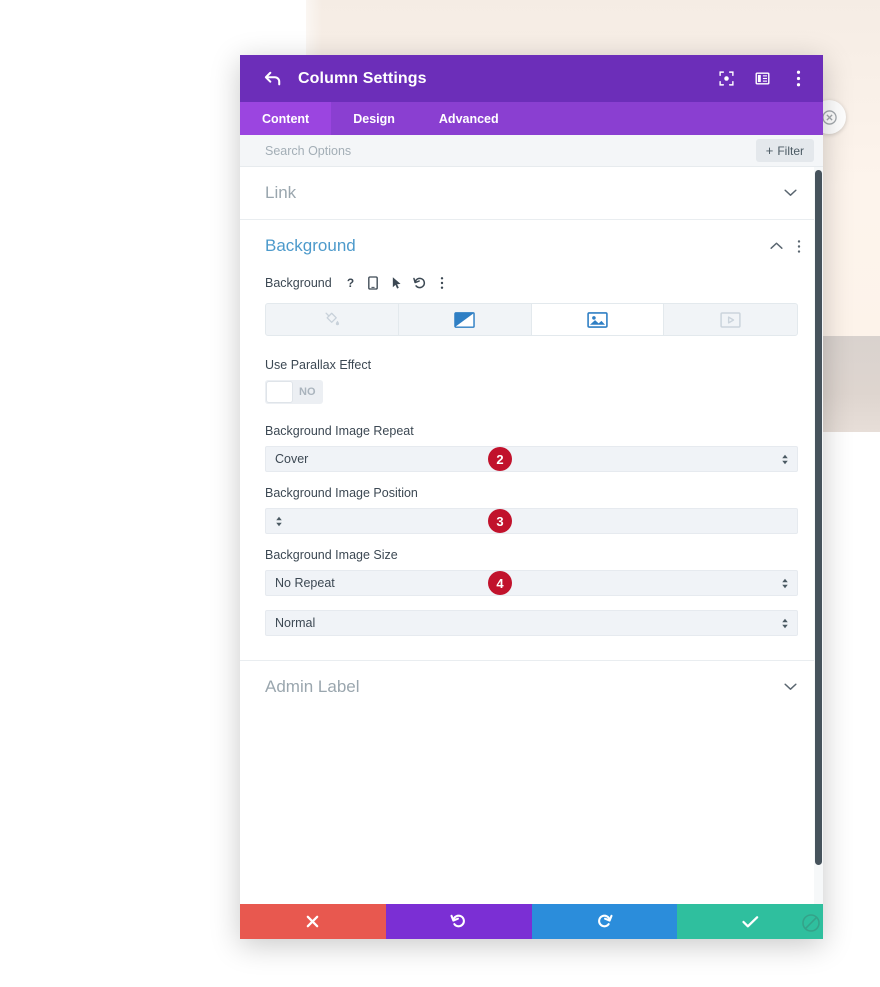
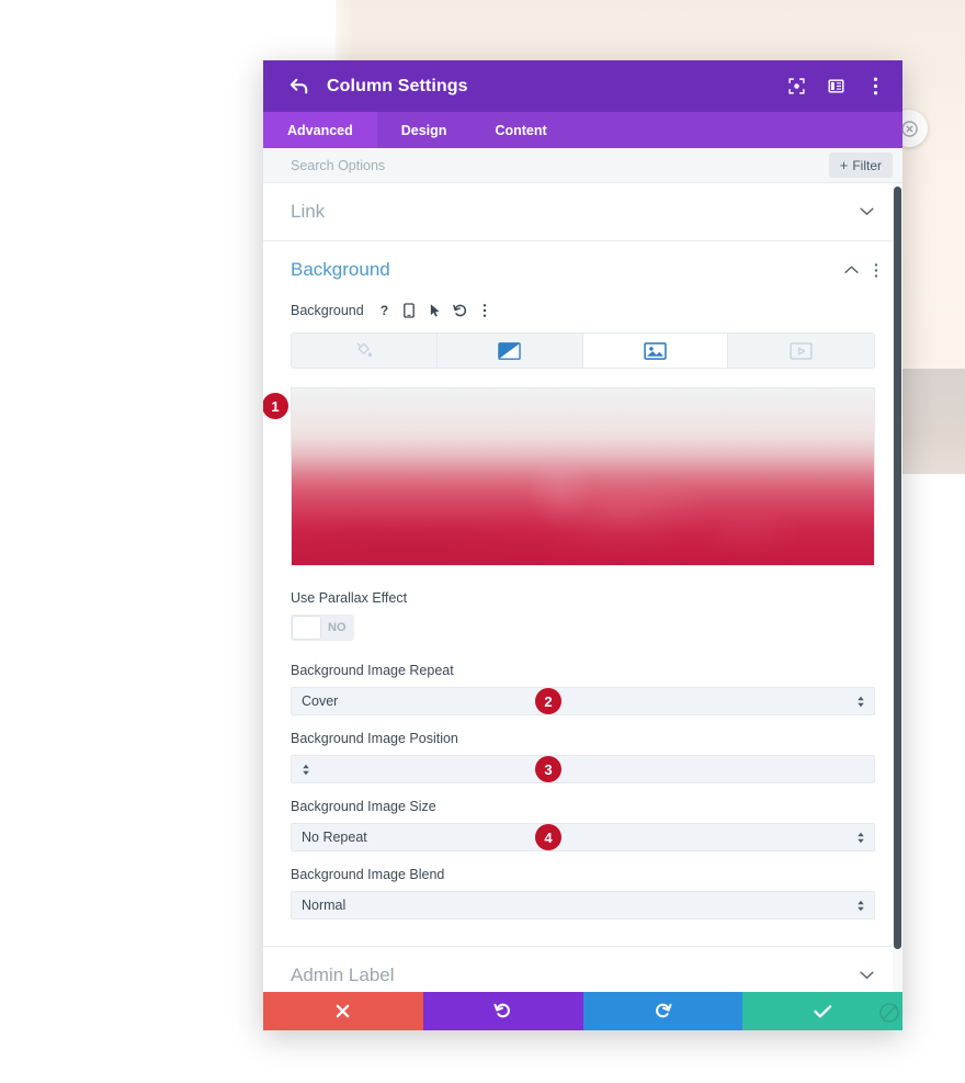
  Column Settings
- Content
+ Advanced
  Design
- Advanced
+ Content
  Search Options
  +
  Filter
  Link
  Background
  Background
  ?
+ 1
  Use Parallax Effect
  NO
  Background Image Repeat
  2
  Cover
  Background Image Position
  3
  Background Image Size
  4
  No Repeat
+ Background Image Blend
  Normal
  Admin Label
